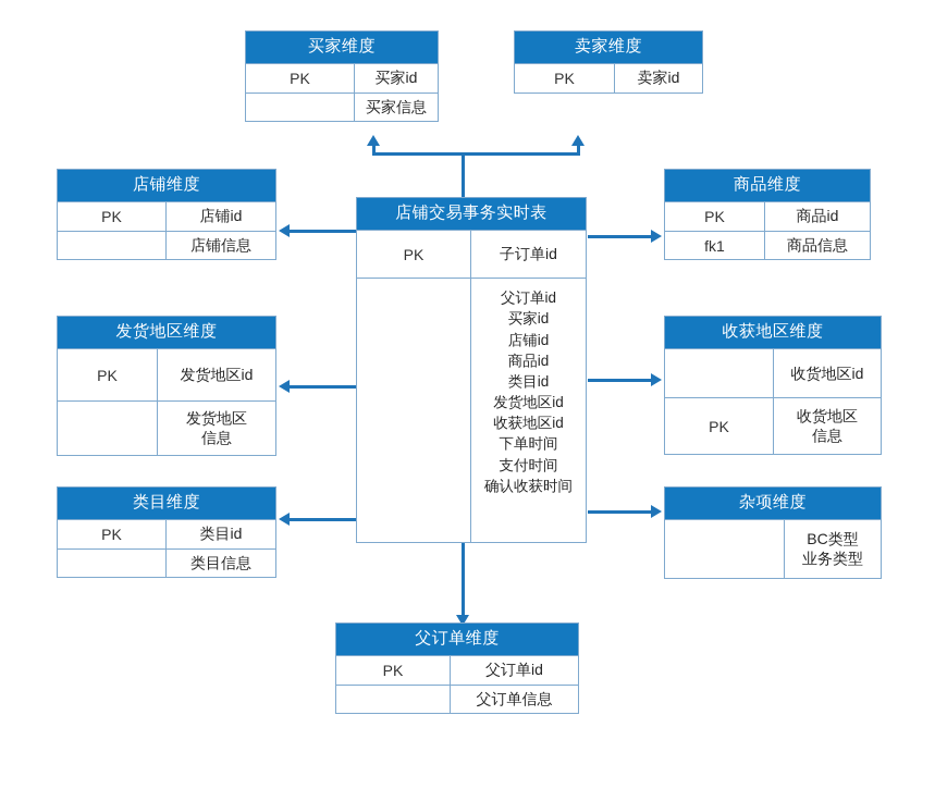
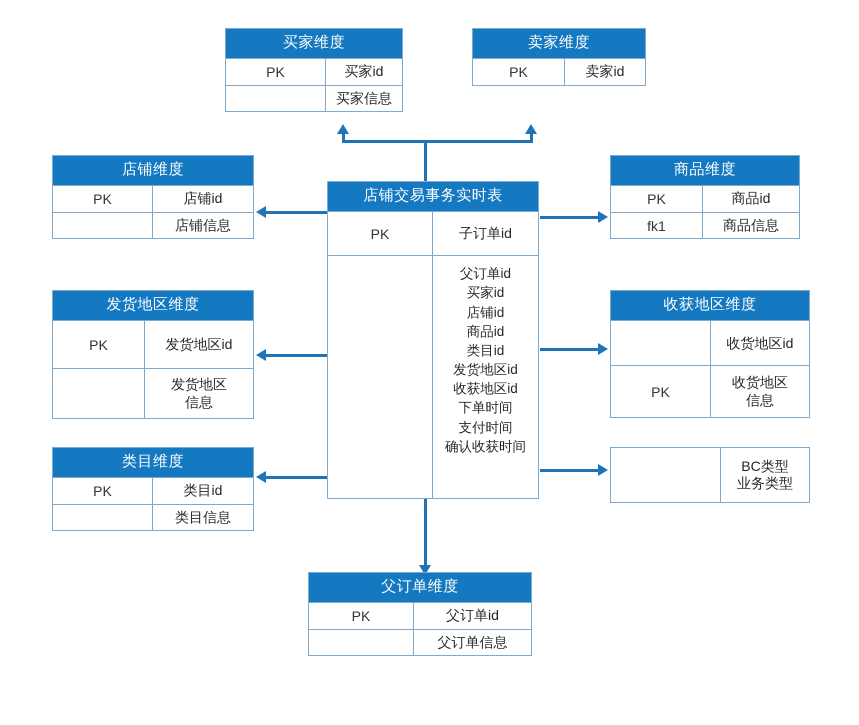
  买家维度
  PK
  买家id
  买家信息
  卖家维度
  PK
  卖家id
  店铺维度
  PK
  店铺id
  店铺信息
  发货地区维度
  PK
  发货地区id
  发货地区
  信息
  类目维度
  PK
  类目id
  类目信息
  店铺交易事务实时表
  PK
  子订单id
  父订单id
  买家id
  店铺id
  商品id
  类目id
  发货地区id
  收获地区id
  下单时间
  支付时间
  确认收获时间
  商品维度
  PK
  商品id
  fk1
  商品信息
  收获地区维度
  收货地区id
  PK
  收货地区
  信息
- 杂项维度
  BC类型
  业务类型
  父订单维度
  PK
  父订单id
  父订单信息
